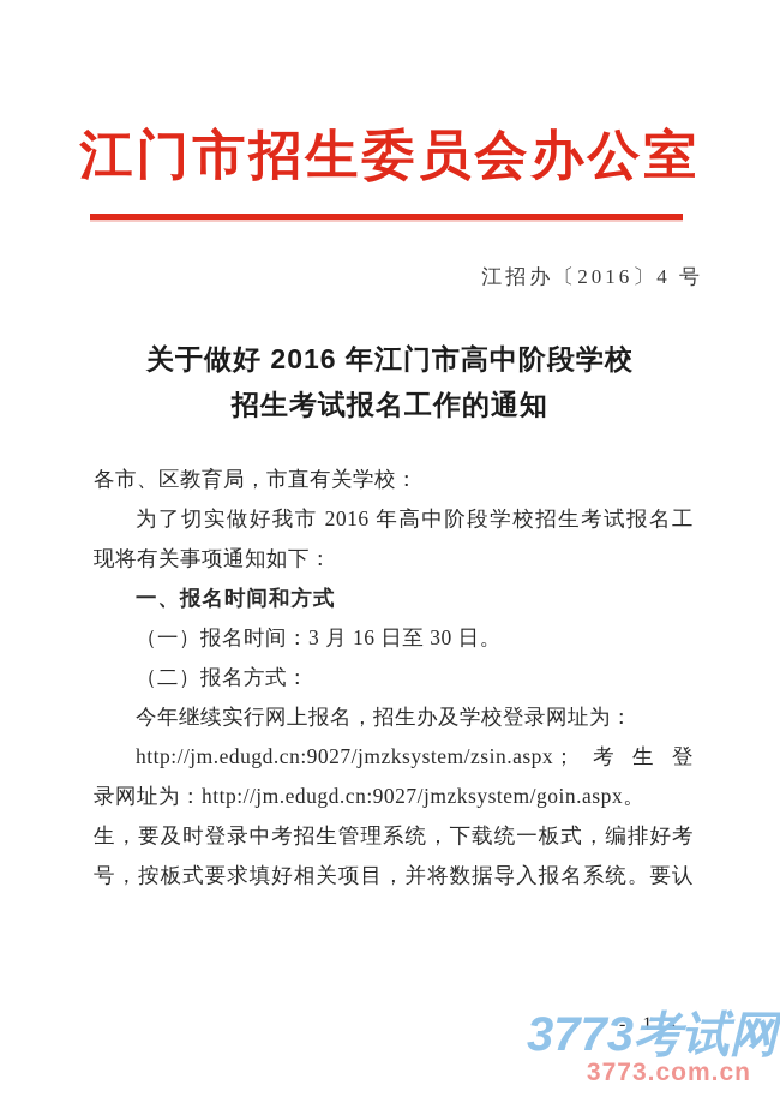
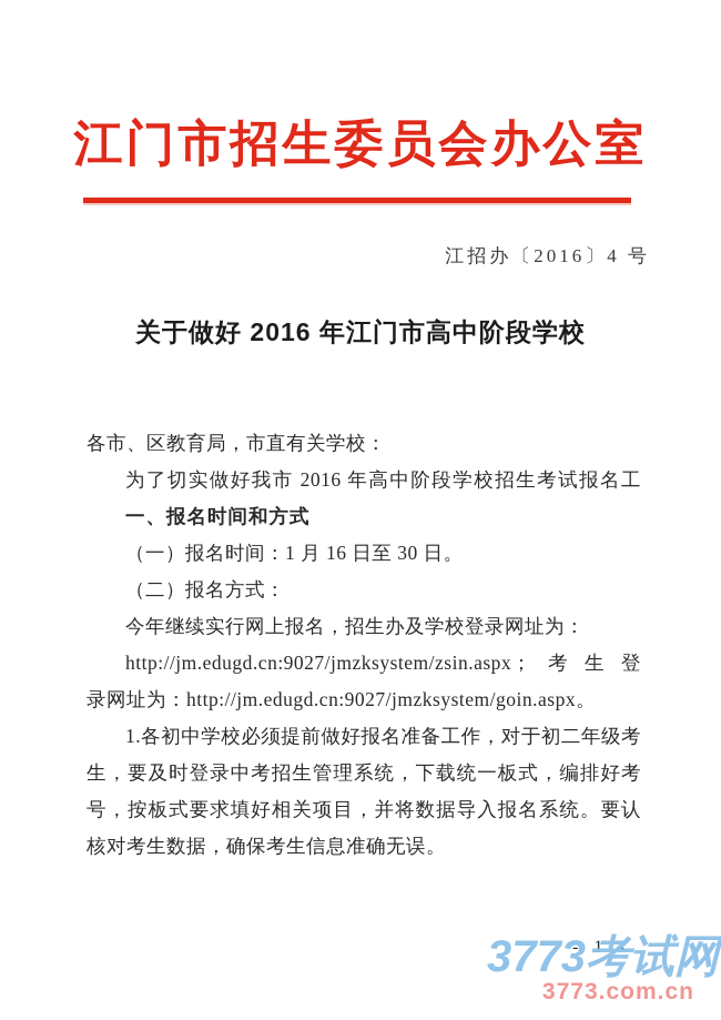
  江门市招生委员会办公室
  江招办〔2016〕4 号
  关于做好 2016 年江门市高中阶段学校
- 招生考试报名工作的通知
  各市、区教育局，市直有关学校：
  为了切实做好我市 2016 年高中阶段学校招生考试报名工
- 现将有关事项通知如下：
  一、报名时间和方式
- （一）报名时间：3 月 16 日至 30 日。
+ （一）报名时间：1 月 16 日至 30 日。
  （二）报名方式：
  今年继续实行网上报名，招生办及学校登录网址为：
  http://jm.edugd.cn:9027/jmzksystem/zsin.aspx；考生登
  录网址为：http://jm.edugd.cn:9027/jmzksystem/goin.aspx。
+ 1.各初中学校必须提前做好报名准备工作，对于初二年级考
  生，要及时登录中考招生管理系统，下载统一板式，编排好考
  号，按板式要求填好相关项目，并将数据导入报名系统。要认
+ 核对考生数据，确保考生信息准确无误。
  - 1 -
  3773考试网
  3773.com.cn
